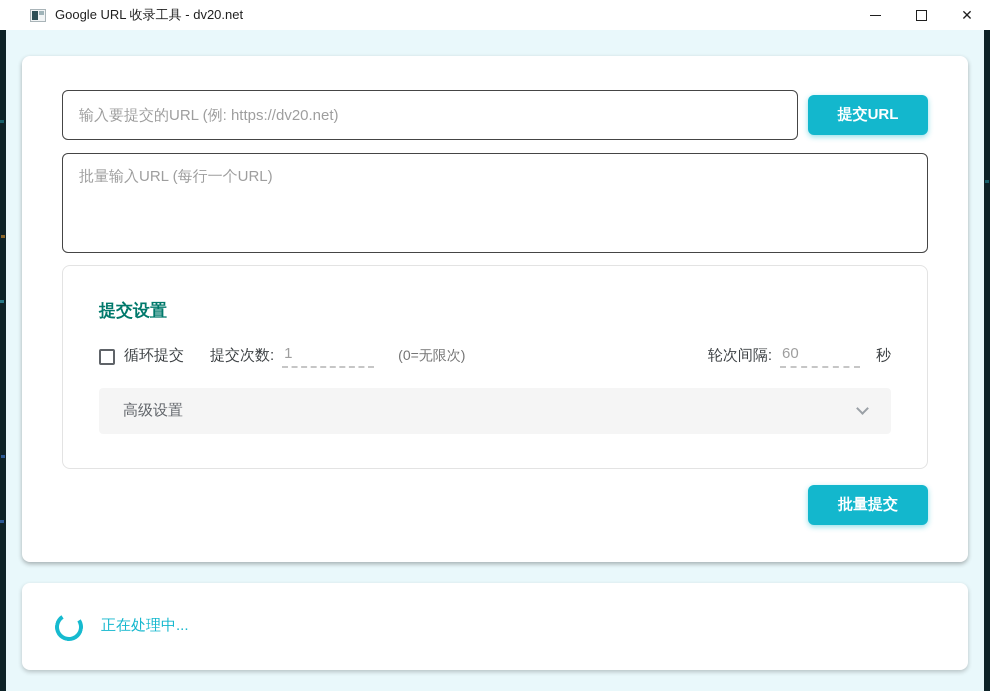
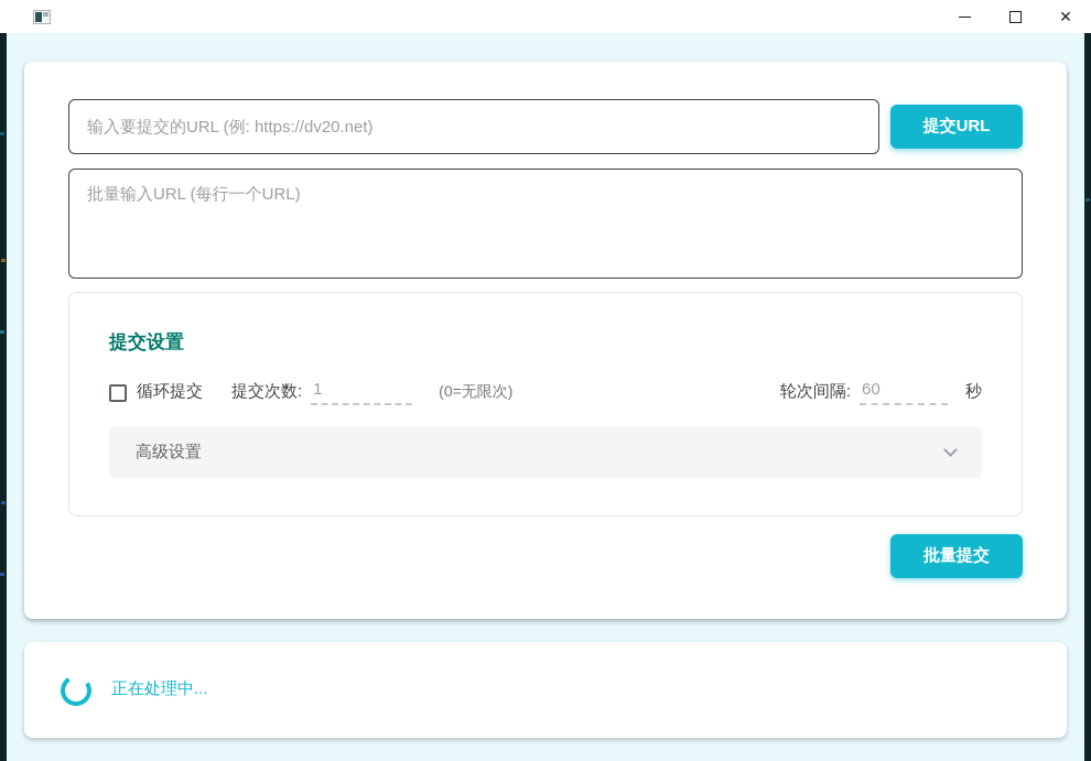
- Google URL 收录工具 - dv20.net
  ✕
  输入要提交的URL (例: https://dv20.net)
  提交URL
  批量输入URL (每行一个URL)
  提交设置
  循环提交
  提交次数:
  1
  (0=无限次)
  轮次间隔:
  60
  秒
  高级设置
  批量提交
  正在处理中...
